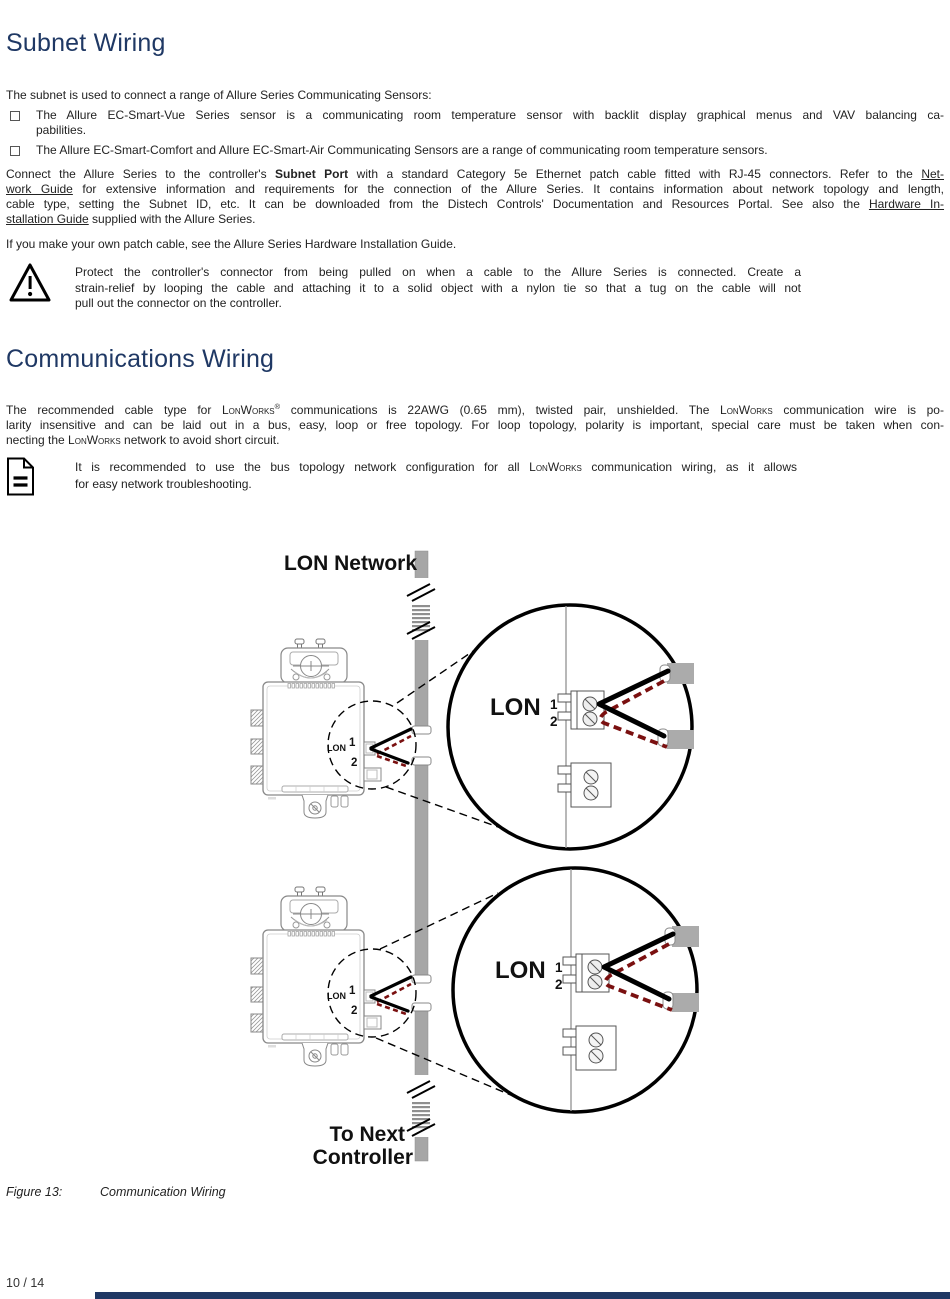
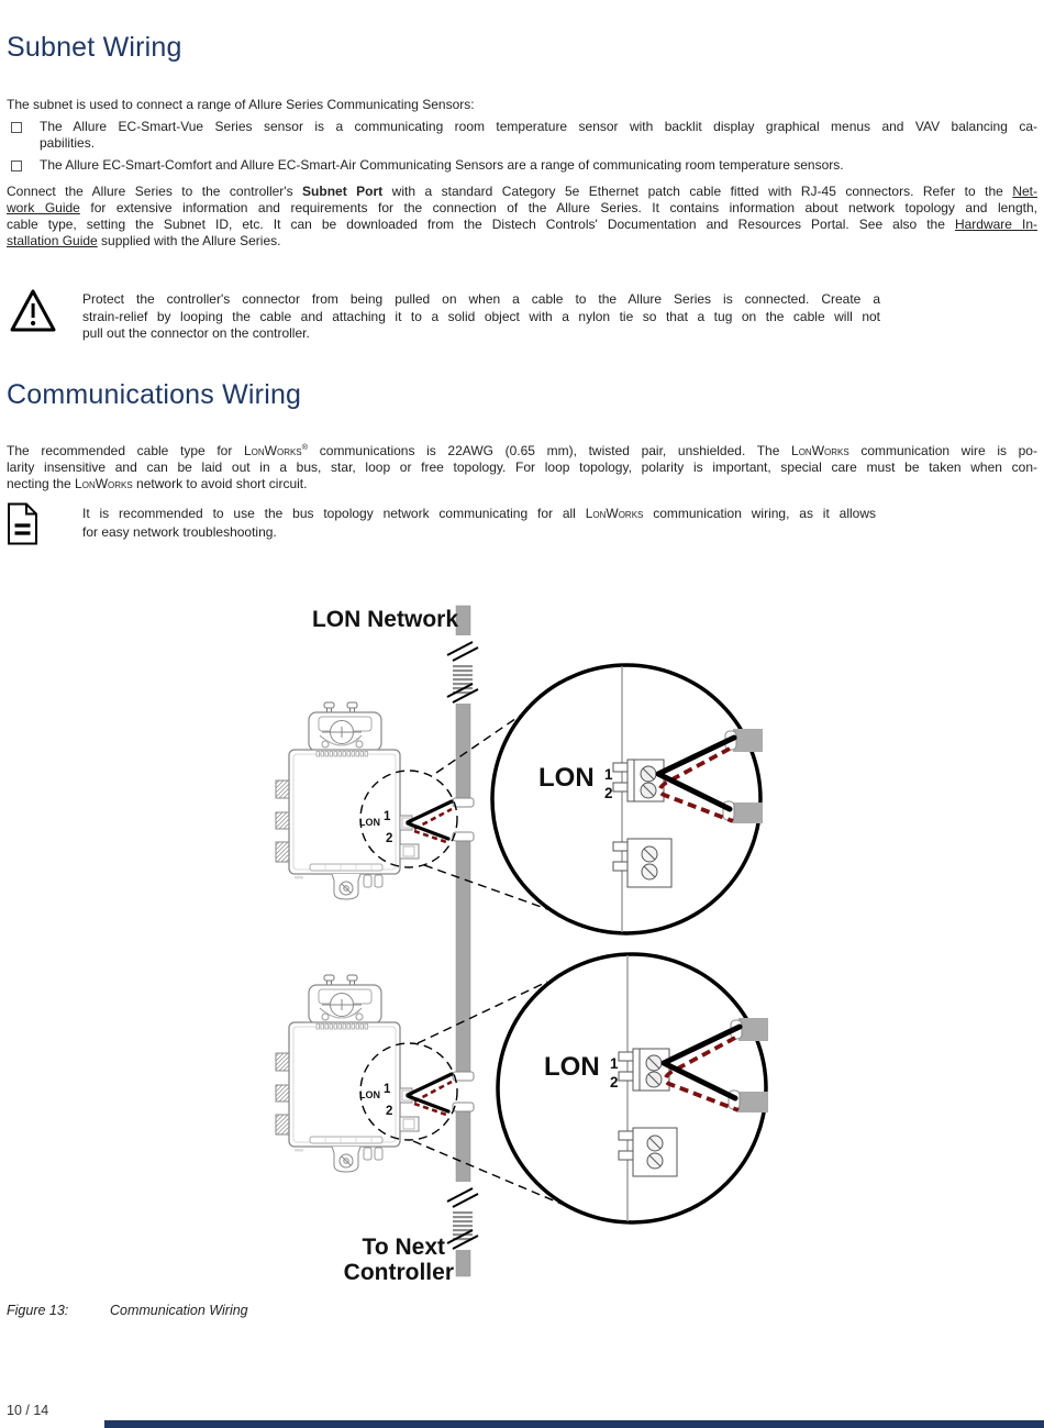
  Subnet Wiring
  The subnet is used to connect a range of Allure Series Communicating Sensors:
  The Allure EC-Smart-Vue Series sensor is a communicating room temperature sensor with backlit display graphical menus and VAV balancing ca-
  pabilities.
  The Allure EC-Smart-Comfort and Allure EC-Smart-Air Communicating Sensors are a range of communicating room temperature sensors.
  Connect the Allure Series to the controller's Subnet Port with a standard Category 5e Ethernet patch cable fitted with RJ-45 connectors. Refer to the Net-
  work Guide for extensive information and requirements for the connection of the Allure Series. It contains information about network topology and length,
  cable type, setting the Subnet ID, etc. It can be downloaded from the Distech Controls' Documentation and Resources Portal. See also the Hardware In-
  stallation Guide supplied with the Allure Series.
- If you make your own patch cable, see the Allure Series Hardware Installation Guide.
  Protect the controller's connector from being pulled on when a cable to the Allure Series is connected. Create a
  strain-relief by looping the cable and attaching it to a solid object with a nylon tie so that a tug on the cable will not
  pull out the connector on the controller.
  Communications Wiring
  The recommended cable type for LonWorks® communications is 22AWG (0.65 mm), twisted pair, unshielded. The LonWorks communication wire is po-
- larity insensitive and can be laid out in a bus, easy, loop or free topology. For loop topology, polarity is important, special care must be taken when con-
+ larity insensitive and can be laid out in a bus, star, loop or free topology. For loop topology, polarity is important, special care must be taken when con-
  necting the LonWorks network to avoid short circuit.
- It is recommended to use the bus topology network configuration for all LonWorks communication wiring, as it allows
+ It is recommended to use the bus topology network communicating for all LonWorks communication wiring, as it allows
  for easy network troubleshooting.
  LON Network
  To Next
  Controller
  Figure 13:
  Communication Wiring
  10 / 14
